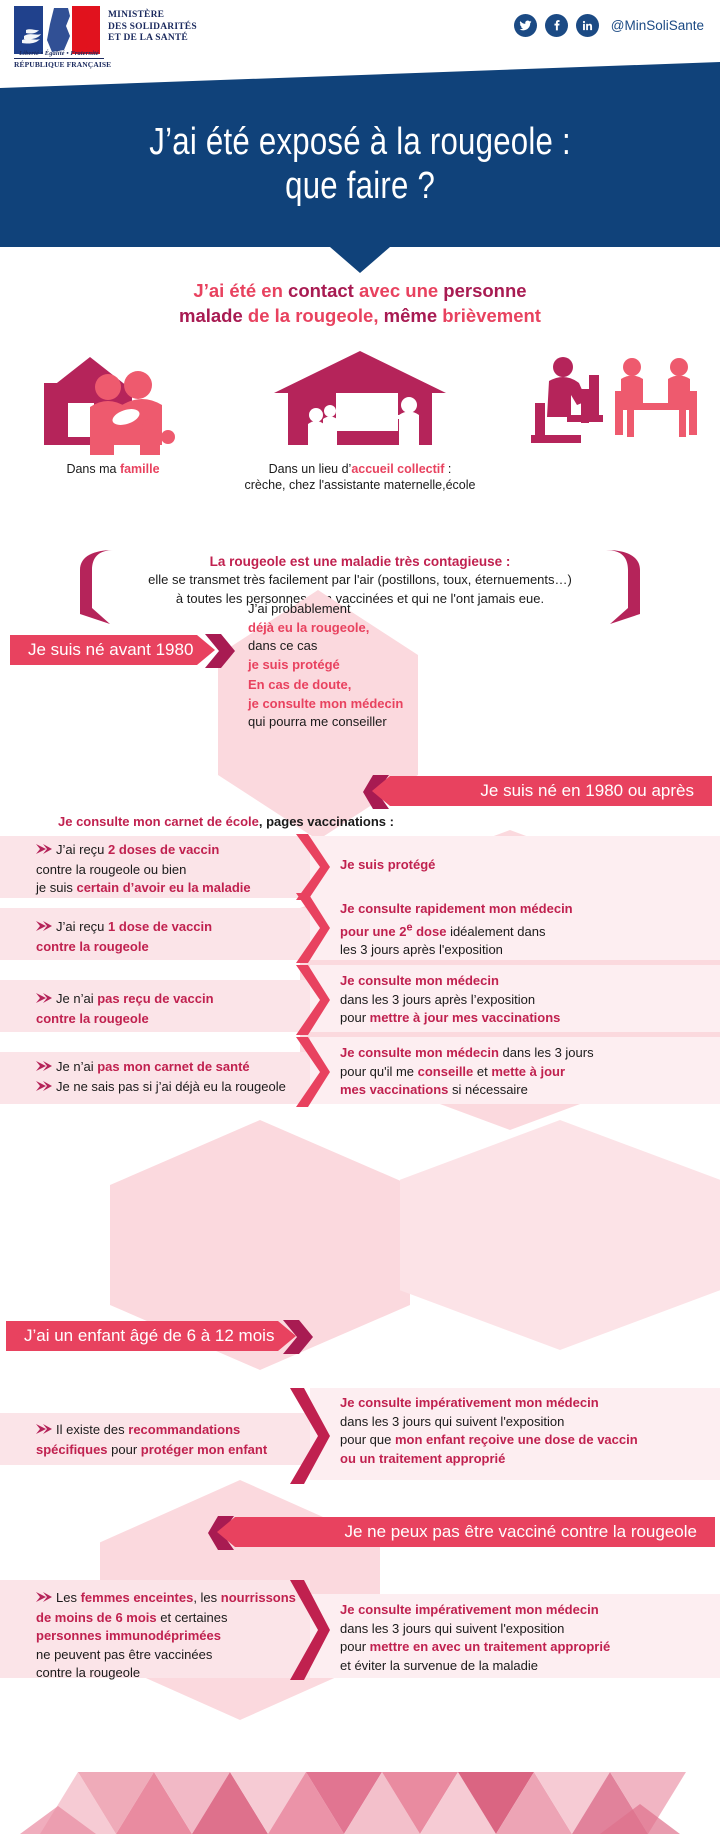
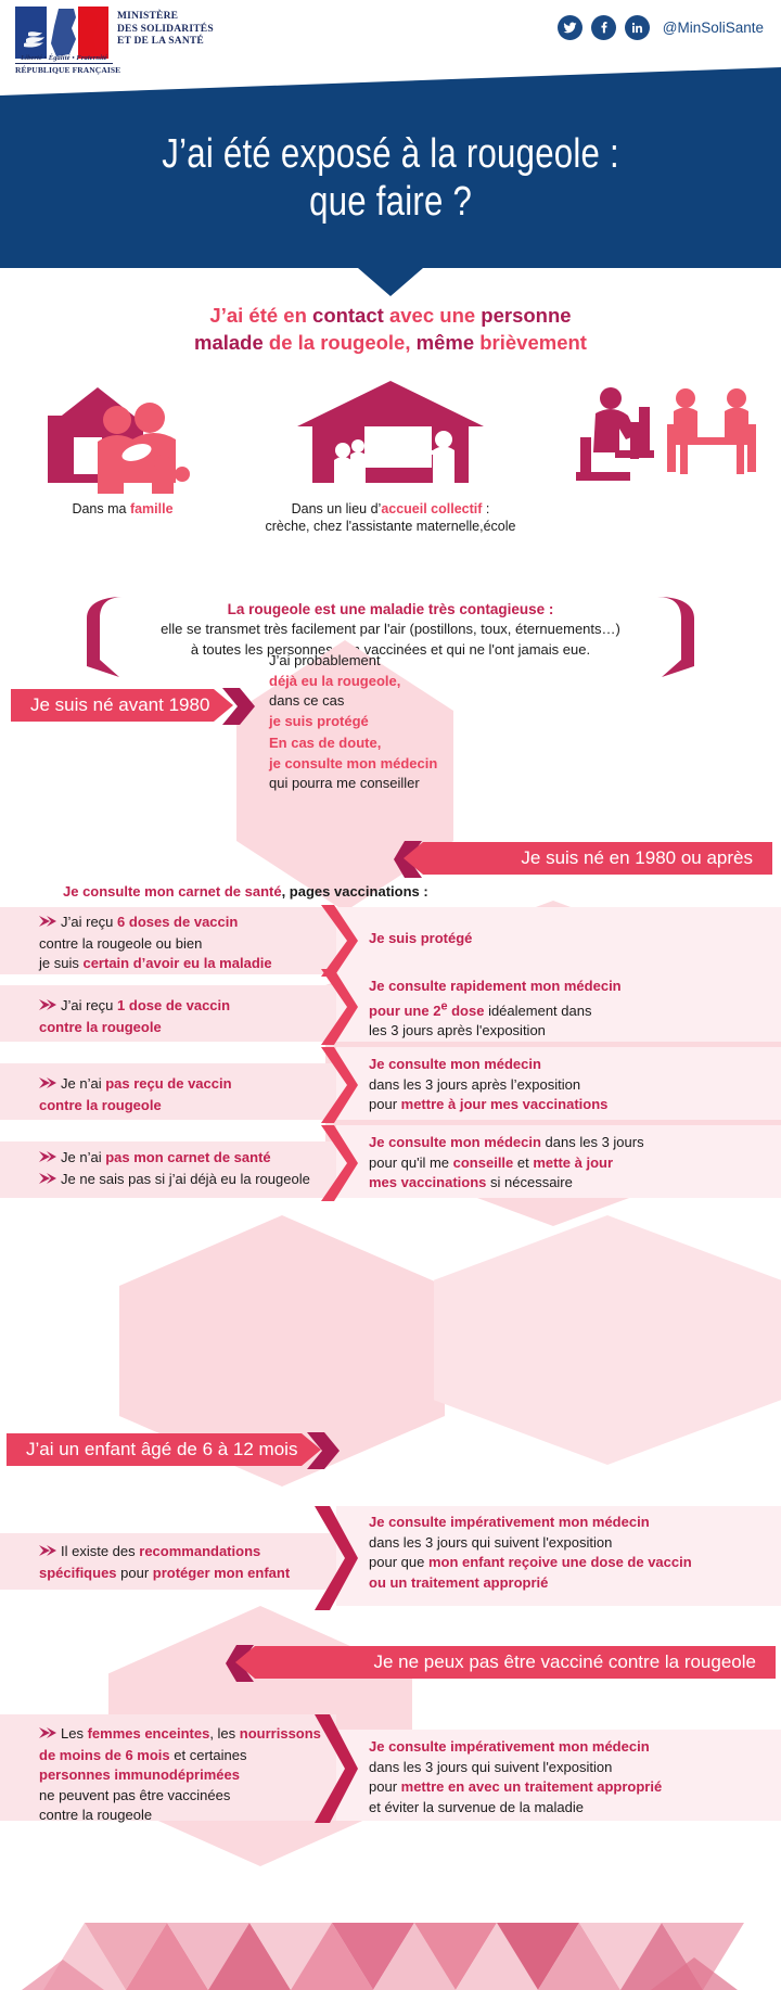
  MINISTÈRE
  DES SOLIDARITÉS
  ET DE LA SANTÉ
  RÉPUBLIQUE FRANÇAISE
  @MinSoliSante
  J’ai été exposé à la rougeole :
  que faire ?
  J’ai été en contact avec une personne
  malade de la rougeole, même brièvement
  Dans ma famille
  Dans un lieu d’accueil collectif :
  crèche, chez l'assistante maternelle,école
  La rougeole est une maladie très contagieuse :
  elle se transmet très facilement par l'air (postillons, toux, éternuements…)
  à toutes les personnes vaccinées et qui ne l'ont jamais eue.
  Je suis né avant 1980
  J’ai probablement
  déjà eu la rougeole,
  dans ce cas
  je suis protégé
  En cas de doute,
  je consulte mon médecin
  qui pourra me conseiller
  Je suis né en 1980 ou après
- Je consulte mon carnet de école, pages vaccinations :
+ Je consulte mon carnet de santé, pages vaccinations :
- J’ai reçu 2 doses de vaccin
+ J’ai reçu 6 doses de vaccin
  contre la rougeole ou bien
  je suis certain d’avoir eu la maladie
  Je suis protégé
  J’ai reçu 1 dose de vaccin
  contre la rougeole
  Je consulte rapidement mon médecin
  pour une 2e dose idéalement dans
  les 3 jours après l'exposition
  Je n’ai pas reçu de vaccin
  contre la rougeole
  Je consulte mon médecin
  dans les 3 jours après l’exposition
  pour mettre à jour mes vaccinations
  Je n’ai pas mon carnet de santé
  Je ne sais pas si j’ai déjà eu la rougeole
  Je consulte mon médecin dans les 3 jours
  pour qu'il me conseille et mette à jour
  mes vaccinations si nécessaire
  J’ai un enfant âgé de 6 à 12 mois
  Il existe des recommandations
  spécifiques pour protéger mon enfant
  Je consulte impérativement mon médecin
  dans les 3 jours qui suivent l'exposition
  pour que mon enfant reçoive une dose de vaccin
  ou un traitement approprié
  Je ne peux pas être vacciné contre la rougeole
  Les femmes enceintes, les nourrissons
  de moins de 6 mois et certaines
  personnes immunodéprimées
  ne peuvent pas être vaccinées
  contre la rougeole
  Je consulte impérativement mon médecin
  dans les 3 jours qui suivent l'exposition
  pour mettre en avec un traitement approprié
  et éviter la survenue de la maladie
